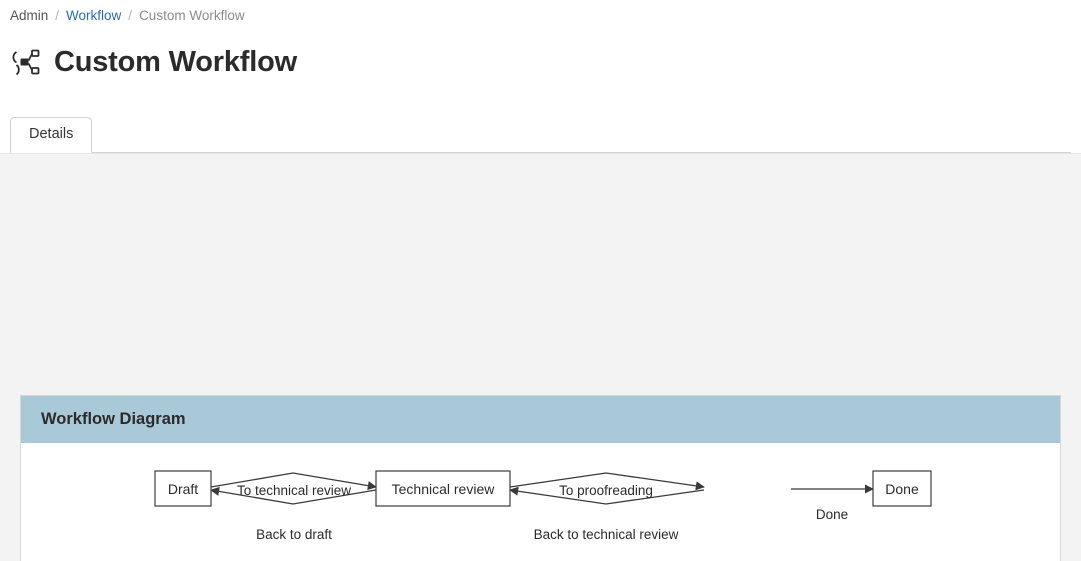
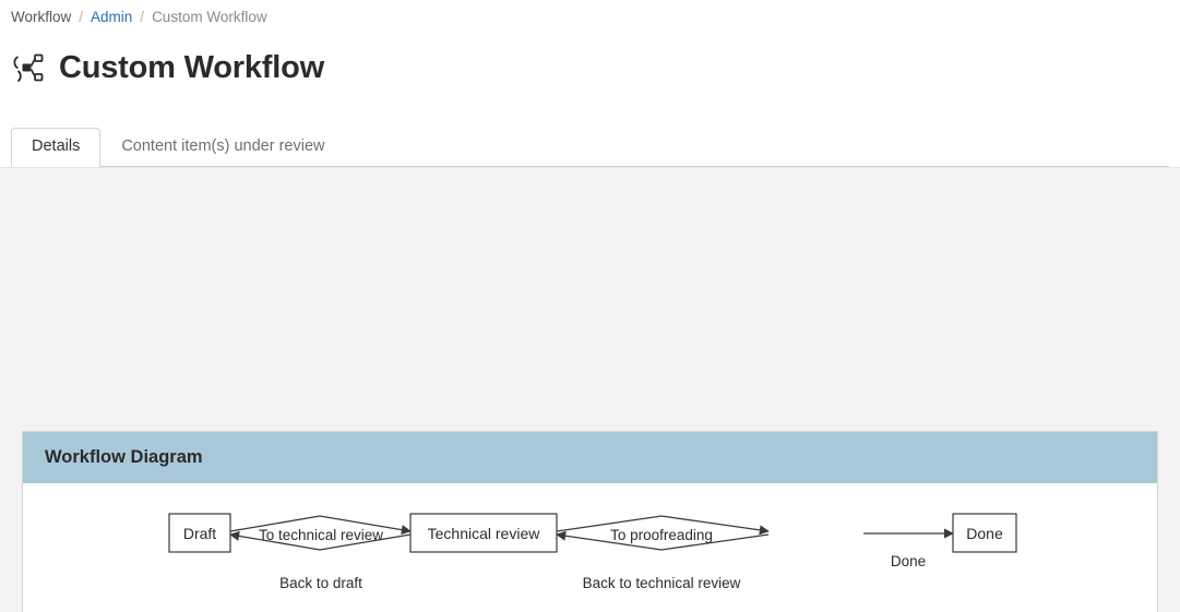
- Admin
+ Workflow
  /
- Workflow
+ Admin
  /
  Custom Workflow
  Custom Workflow
  Details
+ Content item(s) under review
  Workflow Diagram
  Draft
  Technical review
  Done
  To technical review
  Back to draft
  To proofreading
  Back to technical review
  Done
